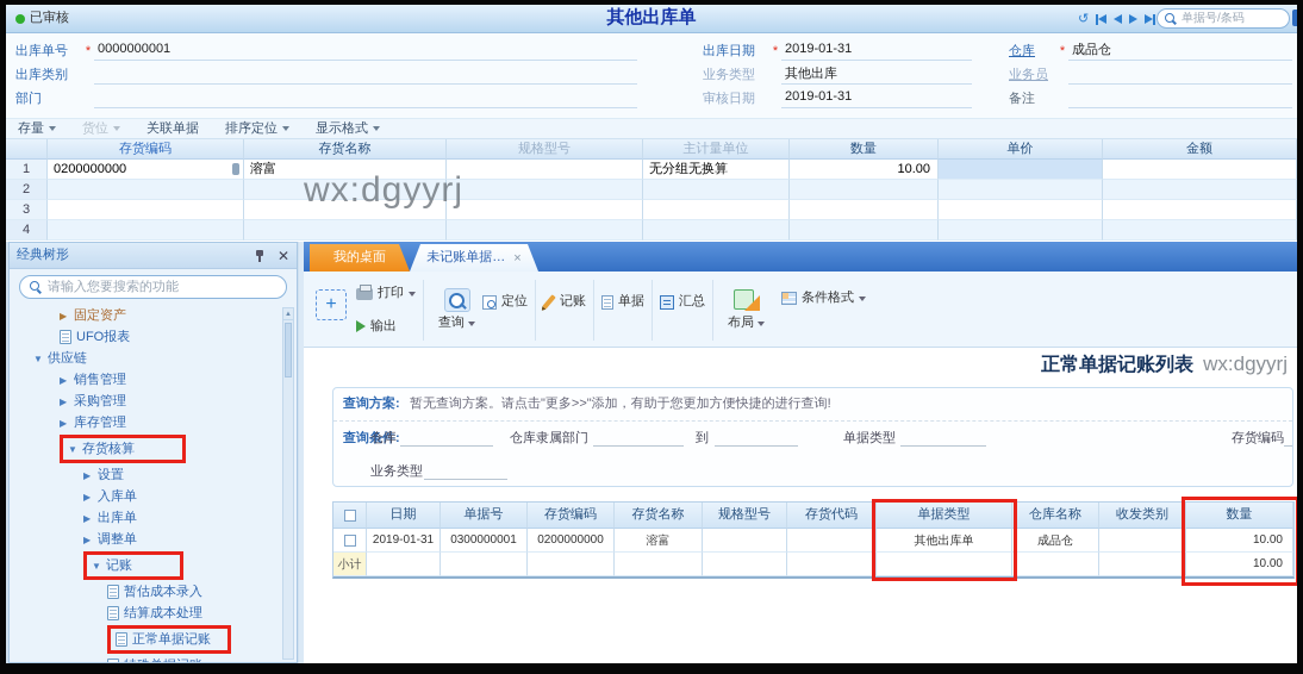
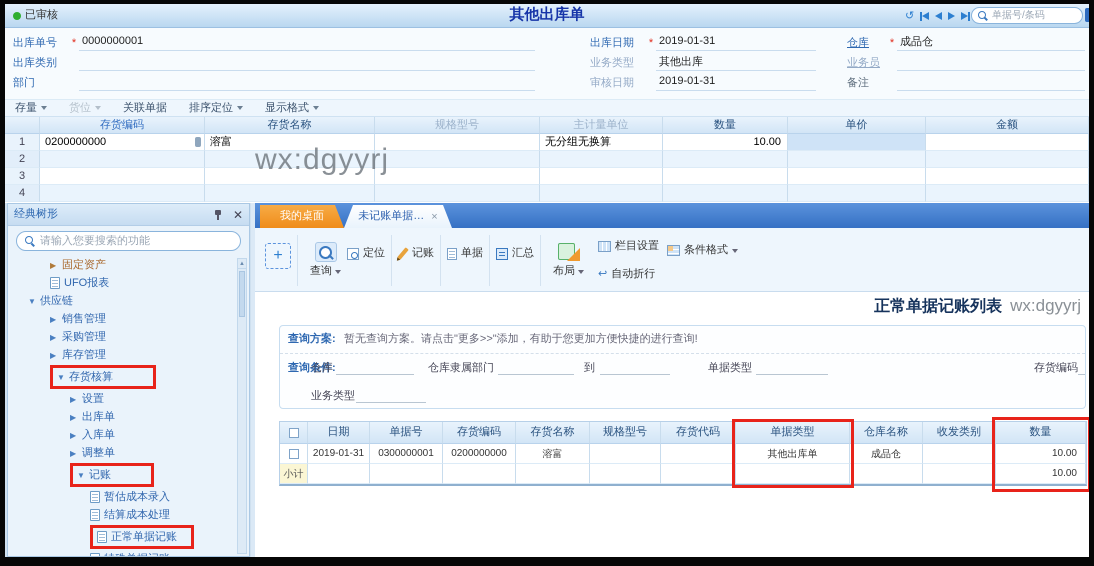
  已审核
  其他出库单
  ↺
  单据号/条码
  出库单号
  *
  0000000001
  出库类别
  部门
  出库日期
  *
  2019-01-31
  业务类型
  其他出库
  审核日期
  2019-01-31
  仓库
  *
  成品仓
  业务员
  备注
  存量
  货位
  关联单据
  排序定位
  显示格式
  存货编码
  存货名称
  规格型号
  主计量单位
  数量
  单价
  金额
  1
  0200000000
  溶富
  无分组无换算
  10.00
  2
  3
  4
  wx:dgyyrj
  经典树形
  ✕
  请输入您要搜索的功能
  ▶
  固定资产
  UFO报表
  ▼
  供应链
  ▶
  销售管理
  ▶
  采购管理
  ▶
  库存管理
  ▼
  存货核算
  ▶
  设置
  ▶
- 入库单
+ 出库单
  ▶
- 出库单
+ 入库单
  ▶
  调整单
  ▼
  记账
  暂估成本录入
  结算成本处理
  正常单据记账
  我的桌面
  未记账单据…
  ×
  +
- 打印
- 输出
  查询
  定位
  记账
  单据
  汇总
  布局
+ 栏目设置
+ ↩
+ 自动折行
  条件格式
  正常单据记账列表
  wx:dgyyrj
  查询方案:
  暂无查询方案。请点击"更多>>"添加，有助于您更加方便快捷的进行查询!
  查询条件:
  仓库
  仓库隶属部门
  到
  单据类型
  存货编码
  业务类型
  日期
  单据号
  存货编码
  存货名称
  规格型号
  存货代码
  单据类型
  仓库名称
  收发类别
  数量
  2019-01-31
  0300000001
  0200000000
  溶富
  其他出库单
  成品仓
  10.00
  小计
  10.00
